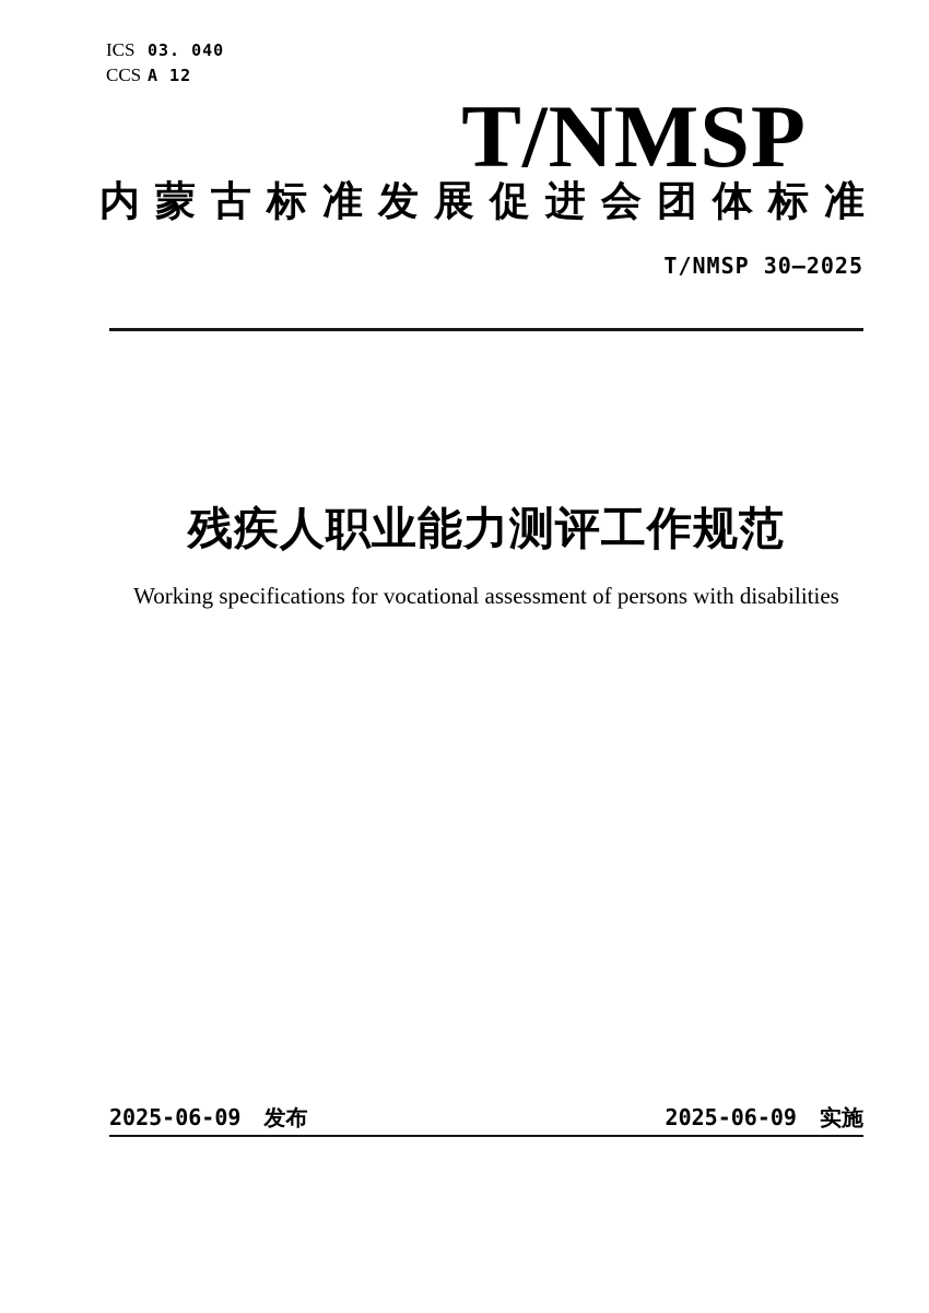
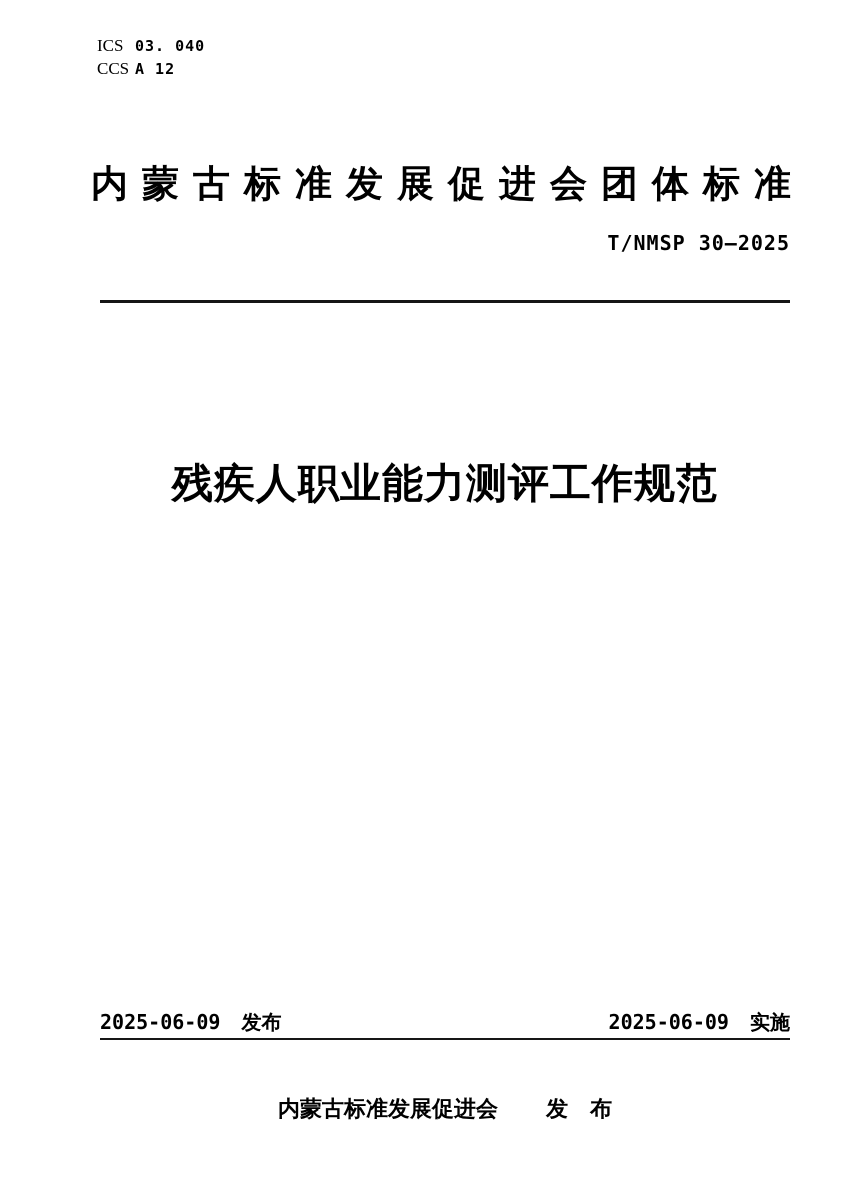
  ICS
  03. 040
  CCS
  A 12
- T/NMSP
  内蒙古标准发展促进会团体标准
  T/NMSP 30—2025
  残疾人职业能力测评工作规范
- Working specifications for vocational assessment of persons with disabilities
  2025-06-09 发布
  2025-06-09 实施
+ 内蒙古标准发展促进会 发 布
